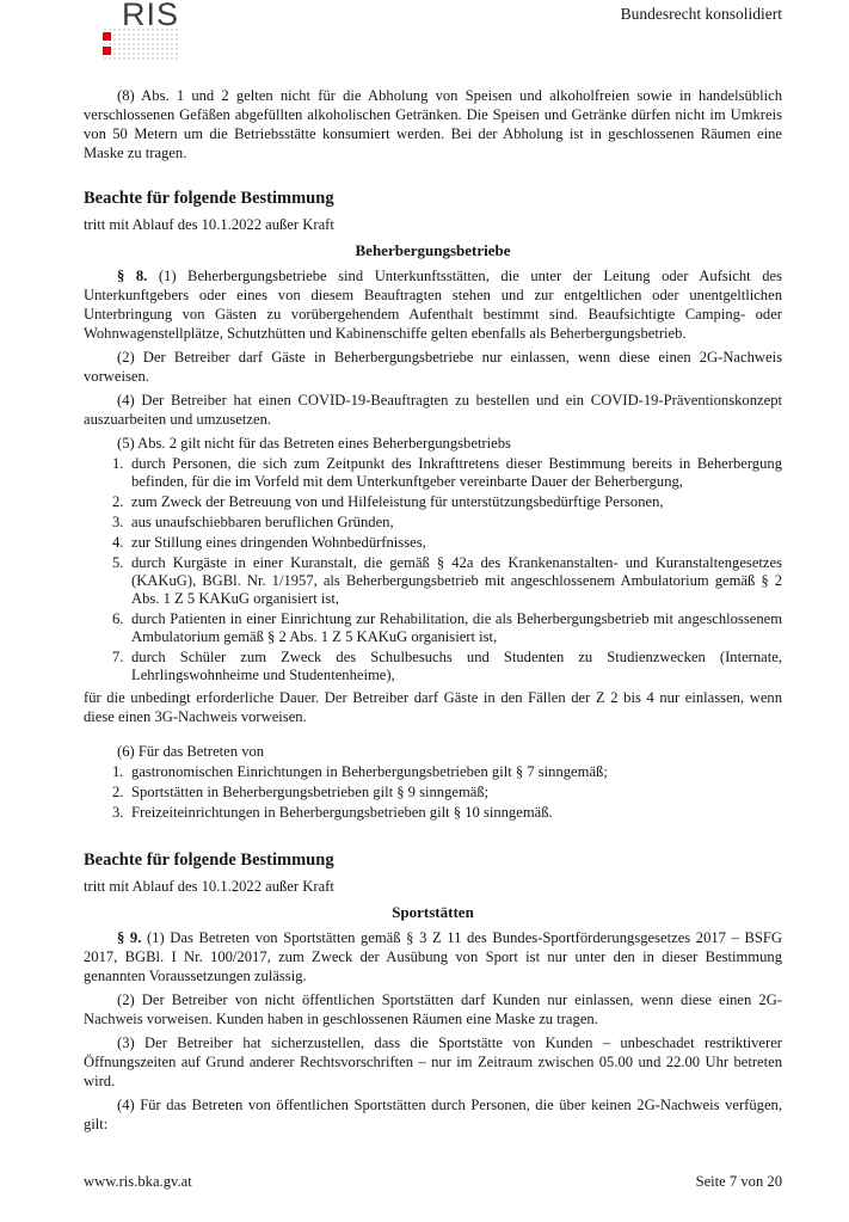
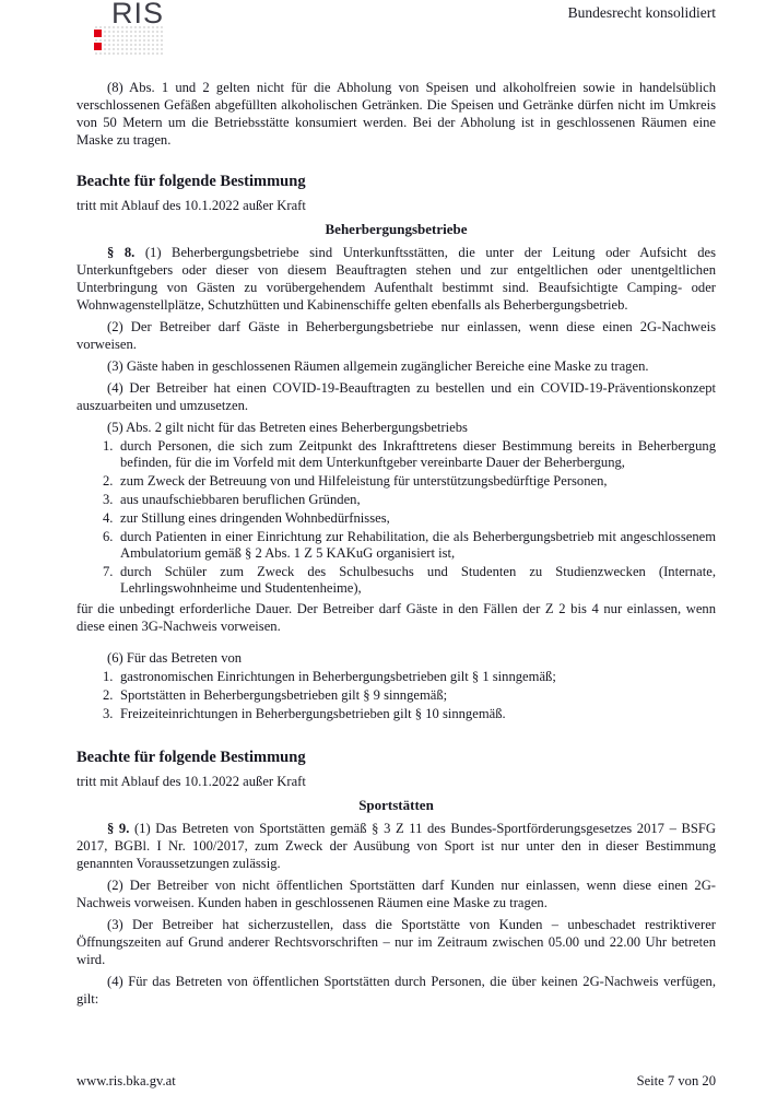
  RIS
  Bundesrecht konsolidiert
  (8) Abs. 1 und 2 gelten nicht für die Abholung von Speisen und alkoholfreien sowie in handelsüblich verschlossenen Gefäßen abgefüllten alkoholischen Getränken. Die Speisen und Getränke dürfen nicht im Umkreis von 50 Metern um die Betriebsstätte konsumiert werden. Bei der Abholung ist in geschlossenen Räumen eine Maske zu tragen.
  Beachte für folgende Bestimmung
  tritt mit Ablauf des 10.1.2022 außer Kraft
  Beherbergungsbetriebe
- § 8. (1) Beherbergungsbetriebe sind Unterkunftsstätten, die unter der Leitung oder Aufsicht des Unterkunftgebers oder eines von diesem Beauftragten stehen und zur entgeltlichen oder unentgeltlichen Unterbringung von Gästen zu vorübergehendem Aufenthalt bestimmt sind. Beaufsichtigte Camping- oder Wohnwagenstellplätze, Schutzhütten und Kabinenschiffe gelten ebenfalls als Beherbergungsbetrieb.
+ § 8. (1) Beherbergungsbetriebe sind Unterkunftsstätten, die unter der Leitung oder Aufsicht des Unterkunftgebers oder dieser von diesem Beauftragten stehen und zur entgeltlichen oder unentgeltlichen Unterbringung von Gästen zu vorübergehendem Aufenthalt bestimmt sind. Beaufsichtigte Camping- oder Wohnwagenstellplätze, Schutzhütten und Kabinenschiffe gelten ebenfalls als Beherbergungsbetrieb.
  (2) Der Betreiber darf Gäste in Beherbergungsbetriebe nur einlassen, wenn diese einen 2G-Nachweis vorweisen.
+ (3) Gäste haben in geschlossenen Räumen allgemein zugänglicher Bereiche eine Maske zu tragen.
  (4) Der Betreiber hat einen COVID-19-Beauftragten zu bestellen und ein COVID-19-Präventionskonzept auszuarbeiten und umzusetzen.
  (5) Abs. 2 gilt nicht für das Betreten eines Beherbergungsbetriebs
  1.
  durch Personen, die sich zum Zeitpunkt des Inkrafttretens dieser Bestimmung bereits in Beherbergung befinden, für die im Vorfeld mit dem Unterkunftgeber vereinbarte Dauer der Beherbergung,
  2.
  zum Zweck der Betreuung von und Hilfeleistung für unterstützungsbedürftige Personen,
  3.
  aus unaufschiebbaren beruflichen Gründen,
  4.
  zur Stillung eines dringenden Wohnbedürfnisses,
- 5.
- durch Kurgäste in einer Kuranstalt, die gemäß § 42a des Krankenanstalten- und Kuranstaltengesetzes (KAKuG), BGBl. Nr. 1/1957, als Beherbergungsbetrieb mit angeschlossenem Ambulatorium gemäß § 2 Abs. 1 Z 5 KAKuG organisiert ist,
  6.
  durch Patienten in einer Einrichtung zur Rehabilitation, die als Beherbergungsbetrieb mit angeschlossenem Ambulatorium gemäß § 2 Abs. 1 Z 5 KAKuG organisiert ist,
  7.
  durch Schüler zum Zweck des Schulbesuchs und Studenten zu Studienzwecken (Internate, Lehrlingswohnheime und Studentenheime),
  für die unbedingt erforderliche Dauer. Der Betreiber darf Gäste in den Fällen der Z 2 bis 4 nur einlassen, wenn diese einen 3G-Nachweis vorweisen.
  (6) Für das Betreten von
  1.
- gastronomischen Einrichtungen in Beherbergungsbetrieben gilt § 7 sinngemäß;
+ gastronomischen Einrichtungen in Beherbergungsbetrieben gilt § 1 sinngemäß;
  2.
  Sportstätten in Beherbergungsbetrieben gilt § 9 sinngemäß;
  3.
  Freizeiteinrichtungen in Beherbergungsbetrieben gilt § 10 sinngemäß.
  Beachte für folgende Bestimmung
  tritt mit Ablauf des 10.1.2022 außer Kraft
  Sportstätten
  § 9. (1) Das Betreten von Sportstätten gemäß § 3 Z 11 des Bundes-Sportförderungsgesetzes 2017 – BSFG 2017, BGBl. I Nr. 100/2017, zum Zweck der Ausübung von Sport ist nur unter den in dieser Bestimmung genannten Voraussetzungen zulässig.
  (2) Der Betreiber von nicht öffentlichen Sportstätten darf Kunden nur einlassen, wenn diese einen 2G-Nachweis vorweisen. Kunden haben in geschlossenen Räumen eine Maske zu tragen.
  (3) Der Betreiber hat sicherzustellen, dass die Sportstätte von Kunden – unbeschadet restriktiverer Öffnungszeiten auf Grund anderer Rechtsvorschriften – nur im Zeitraum zwischen 05.00 und 22.00 Uhr betreten wird.
  (4) Für das Betreten von öffentlichen Sportstätten durch Personen, die über keinen 2G-Nachweis verfügen, gilt:
  www.ris.bka.gv.at
  Seite 7 von 20
